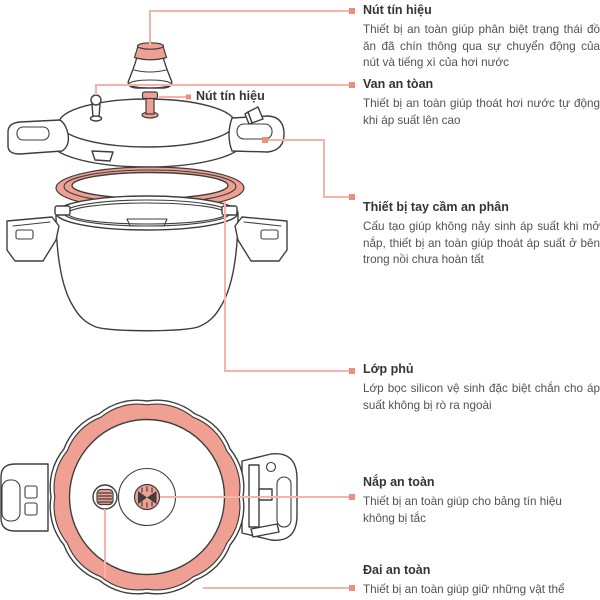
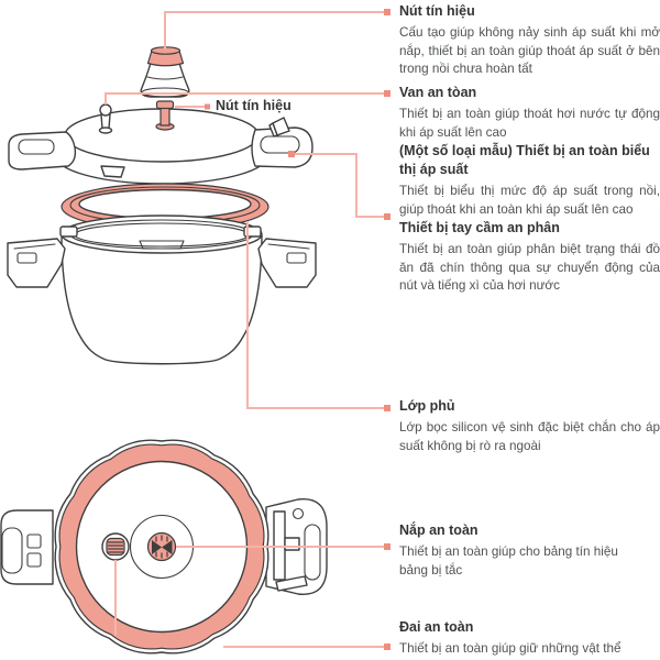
  Nút tín hiệu
  Nút tín hiệu
- Thiết bị an toàn giúp phân biệt trạng thái đồ ăn đã chín thông qua sự chuyển động của nút và tiếng xì của hơi nước
+ Cấu tạo giúp không nảy sinh áp suất khi mở nắp, thiết bị an toàn giúp thoát áp suất ở bên trong nồi chưa hoàn tất
  Van an tòan
  Thiết bị an toàn giúp thoát hơi nước tự động khi áp suất lên cao
+ (Một số loại mẫu) Thiết bị an toàn biểu thị áp suất
+ Thiết bị biểu thị mức độ áp suất trong nồi, giúp thoát khi an toàn khi áp suất lên cao
  Thiết bị tay cầm an phân
- Cấu tạo giúp không nảy sinh áp suất khi mở nắp, thiết bị an toàn giúp thoát áp suất ở bên trong nồi chưa hoàn tất
+ Thiết bị an toàn giúp phân biệt trạng thái đồ ăn đã chín thông qua sự chuyển động của nút và tiếng xì của hơi nước
  Lớp phủ
  Lớp bọc silicon vệ sinh đặc biệt chắn cho áp suất không bị rò ra ngoài
  Nắp an toàn
- Thiết bị an toàn giúp cho bảng tín hiệu không bị tắc
+ Thiết bị an toàn giúp cho bảng tín hiệu bảng bị tắc
  Đai an toàn
  Thiết bị an toàn giúp giữ những vật thể
